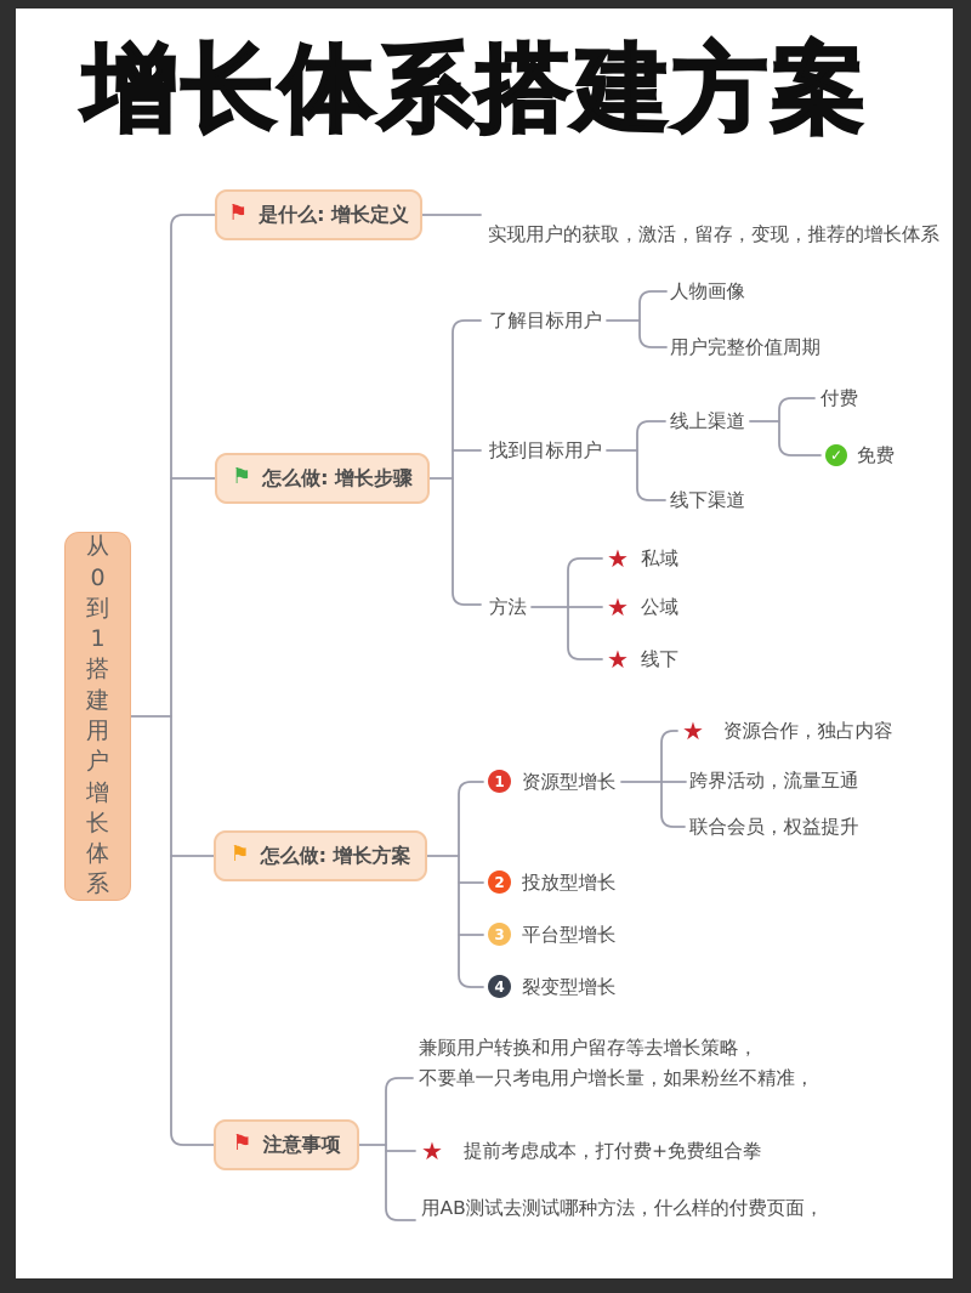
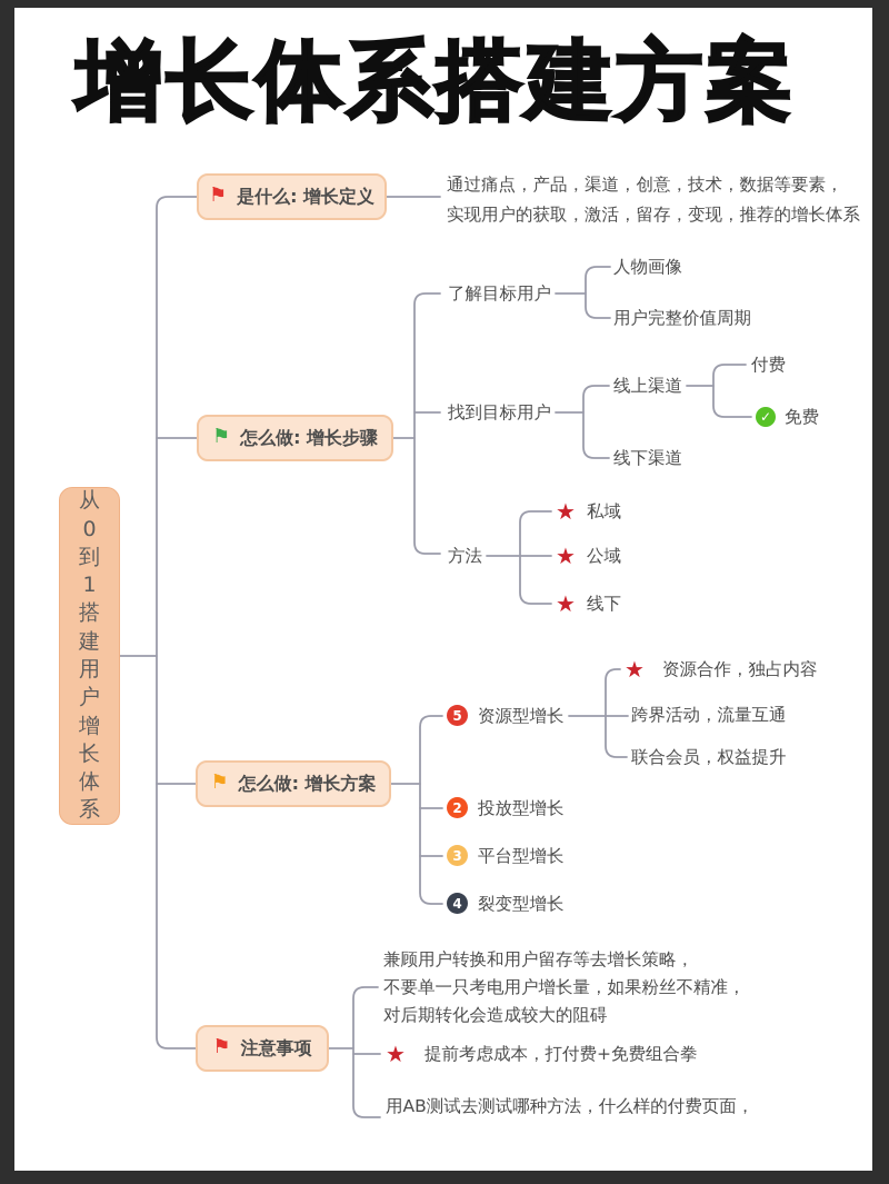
  增长体系搭建方案
  从0到1搭建用户增长体系
  ⚑
  是什么: 增长定义
+ 通过痛点，产品，渠道，创意，技术，数据等要素，
  实现用户的获取，激活，留存，变现，推荐的增长体系
  ⚑
  怎么做: 增长步骤
  了解目标用户
  人物画像
  用户完整价值周期
  找到目标用户
  线上渠道
  付费
  ✓
  免费
  线下渠道
  方法
  ★
  私域
  ★
  公域
  ★
  线下
  ⚑
  怎么做: 增长方案
- 1
+ 5
  资源型增长
  ★
  资源合作，独占内容
  跨界活动，流量互通
  联合会员，权益提升
  2
  投放型增长
  3
  平台型增长
  4
  裂变型增长
  ⚑
  注意事项
  兼顾用户转换和用户留存等去增长策略，
  不要单一只考电用户增长量，如果粉丝不精准，
+ 对后期转化会造成较大的阻碍
  ★
  提前考虑成本，打付费+免费组合拳
  用AB测试去测试哪种方法，什么样的付费页面，
